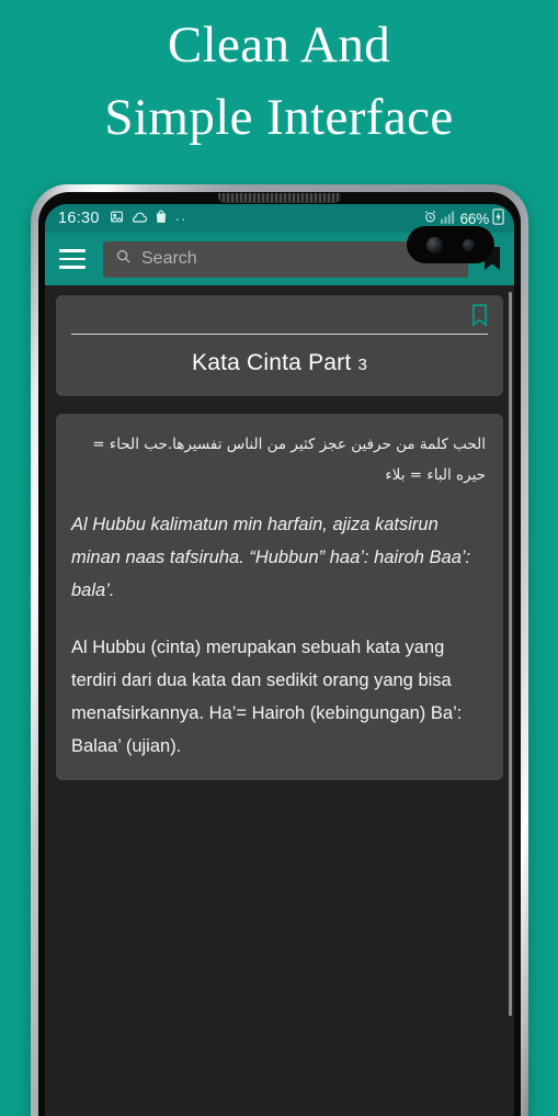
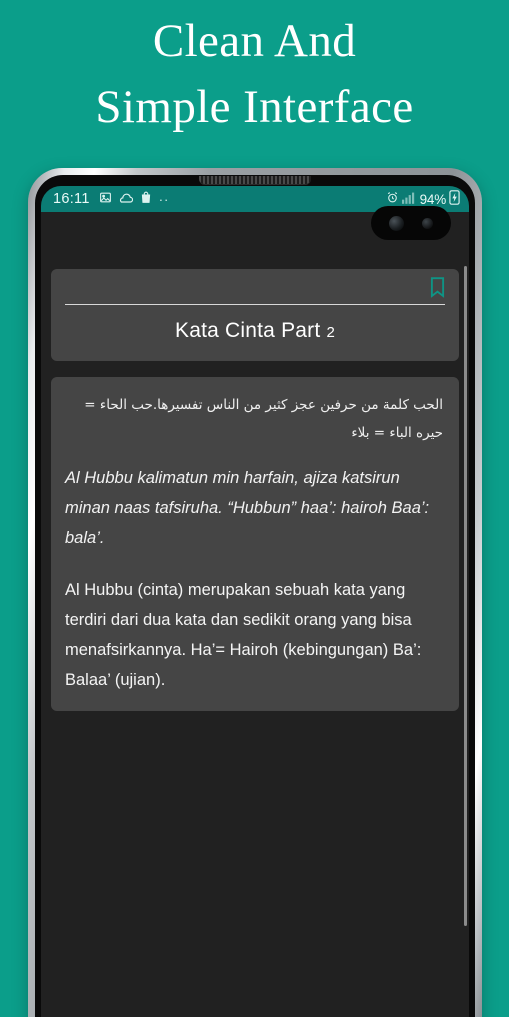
  Clean And
  Simple Interface
- 16:30
+ 16:11
  ··
- 66%
+ 94%
- Search
- Kata Cinta Part 3
+ Kata Cinta Part 2
  الحب كلمة من حرفين عجز كثير من الناس تفسيرها.حب الحاء = حيره الباء = بلاء
  Al Hubbu kalimatun min harfain, ajiza katsirun minan naas tafsiruha. “Hubbun” haa’: hairoh Baa’: bala’.
  Al Hubbu (cinta) merupakan sebuah kata yang terdiri dari dua kata dan sedikit orang yang bisa menafsirkannya. Ha’= Hairoh (kebingungan) Ba’: Balaa’ (ujian).
